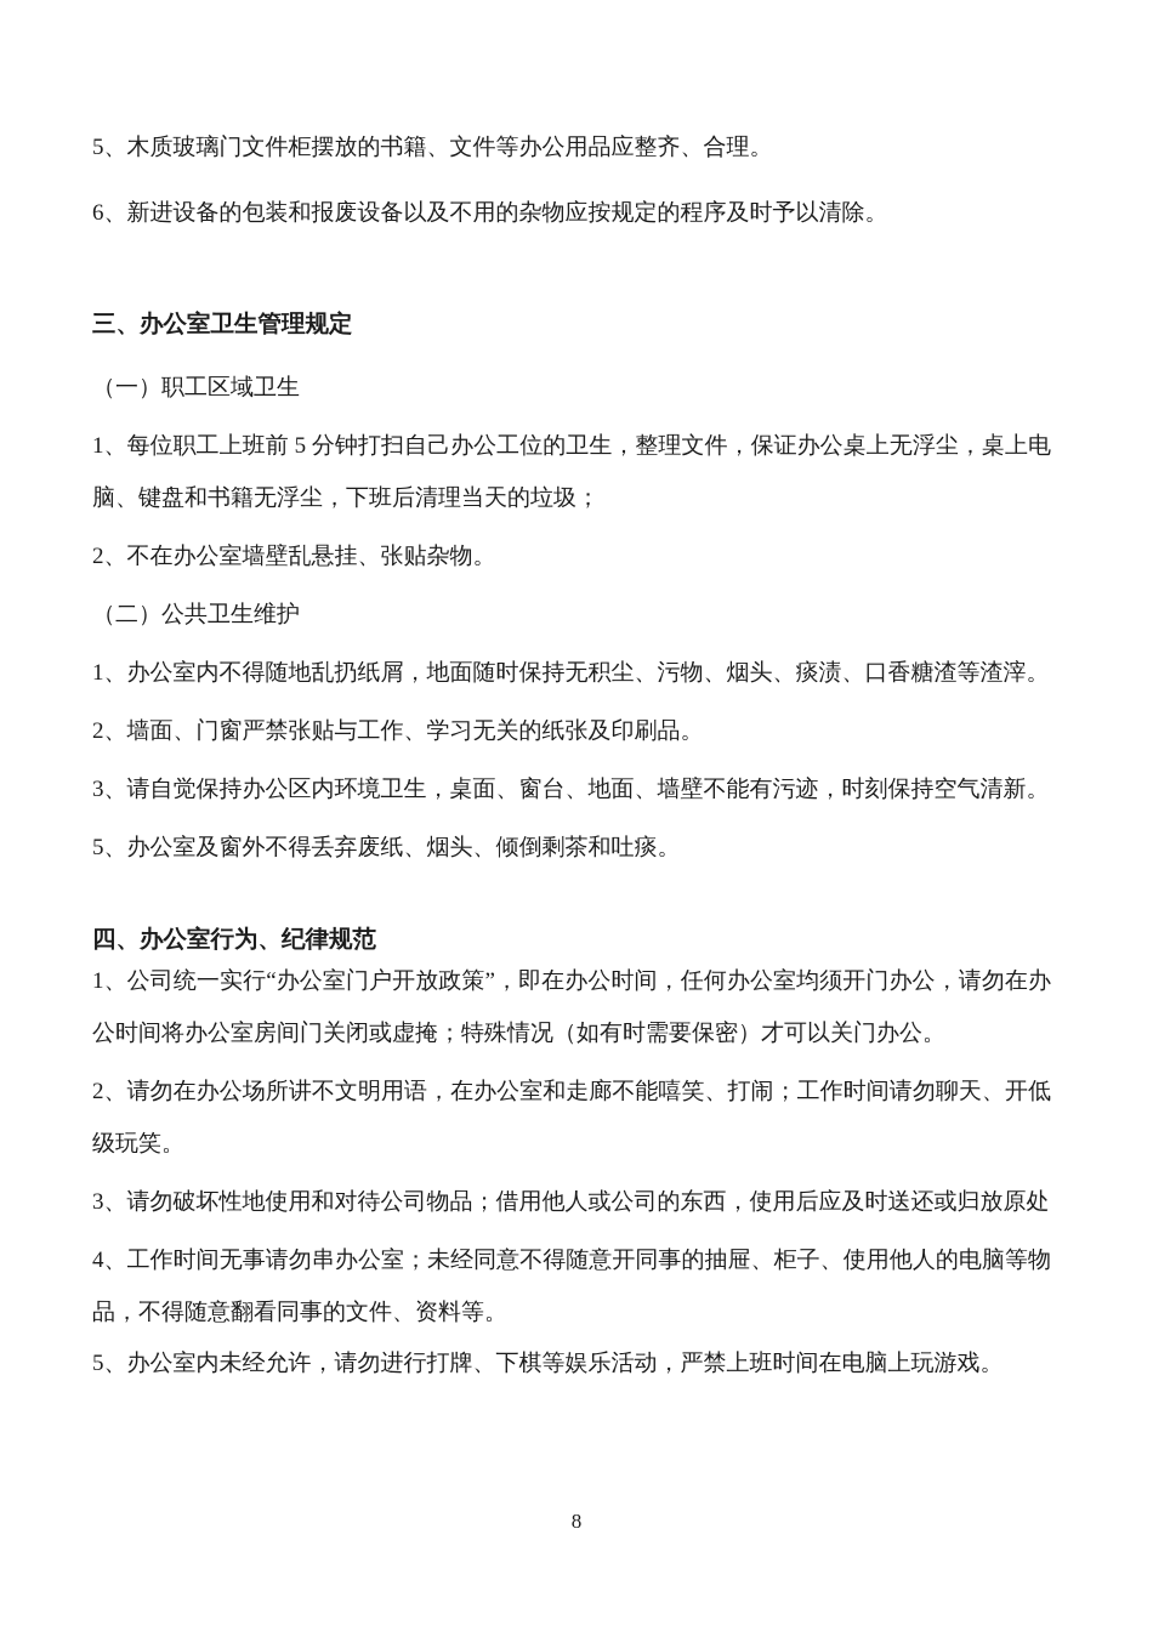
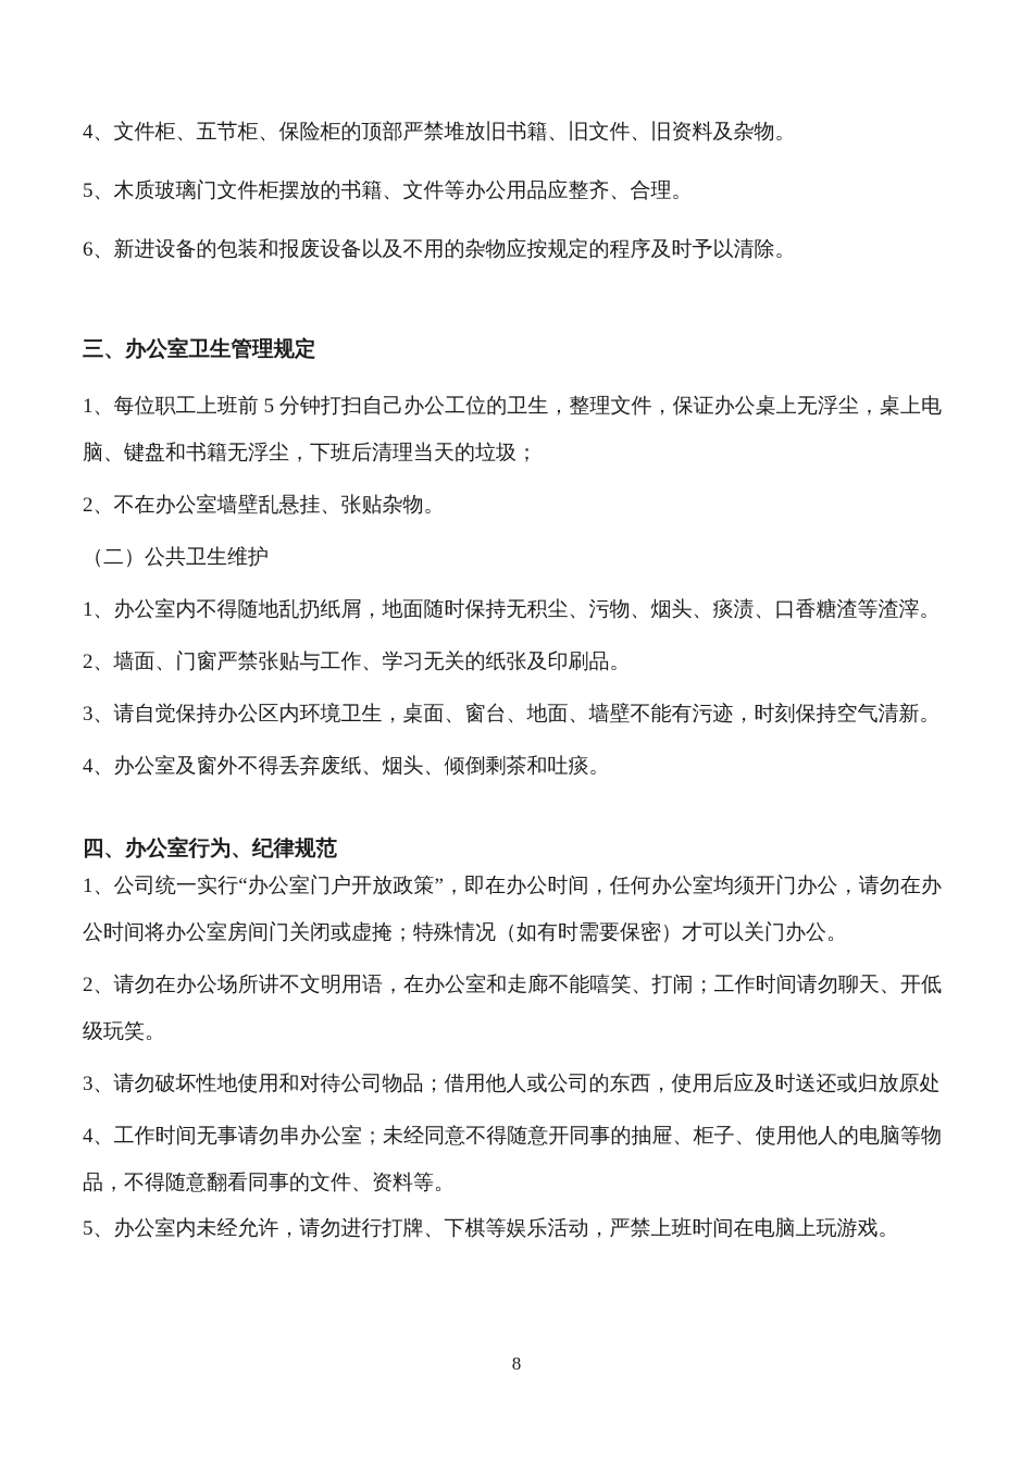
+ 4、文件柜、五节柜、保险柜的顶部严禁堆放旧书籍、旧文件、旧资料及杂物。
  5、木质玻璃门文件柜摆放的书籍、文件等办公用品应整齐、合理。
  6、新进设备的包装和报废设备以及不用的杂物应按规定的程序及时予以清除。
  三、办公室卫生管理规定
- （一）职工区域卫生
  1、每位职工上班前 5 分钟打扫自己办公工位的卫生，整理文件，保证办公桌上无浮尘，桌上电脑、键盘和书籍无浮尘，下班后清理当天的垃圾；
  2、不在办公室墙壁乱悬挂、张贴杂物。
  （二）公共卫生维护
  1、办公室内不得随地乱扔纸屑，地面随时保持无积尘、污物、烟头、痰渍、口香糖渣等渣滓。
  2、墙面、门窗严禁张贴与工作、学习无关的纸张及印刷品。
  3、请自觉保持办公区内环境卫生，桌面、窗台、地面、墙壁不能有污迹，时刻保持空气清新。
- 5、办公室及窗外不得丢弃废纸、烟头、倾倒剩茶和吐痰。
+ 4、办公室及窗外不得丢弃废纸、烟头、倾倒剩茶和吐痰。
  四、办公室行为、纪律规范
  1、公司统一实行“办公室门户开放政策”，即在办公时间，任何办公室均须开门办公，请勿在办公时间将办公室房间门关闭或虚掩；特殊情况（如有时需要保密）才可以关门办公。
  2、请勿在办公场所讲不文明用语，在办公室和走廊不能嘻笑、打闹；工作时间请勿聊天、开低级玩笑。
  3、请勿破坏性地使用和对待公司物品；借用他人或公司的东西，使用后应及时送还或归放原处
  4、工作时间无事请勿串办公室；未经同意不得随意开同事的抽屉、柜子、使用他人的电脑等物品，不得随意翻看同事的文件、资料等。
  5、办公室内未经允许，请勿进行打牌、下棋等娱乐活动，严禁上班时间在电脑上玩游戏。
  8
